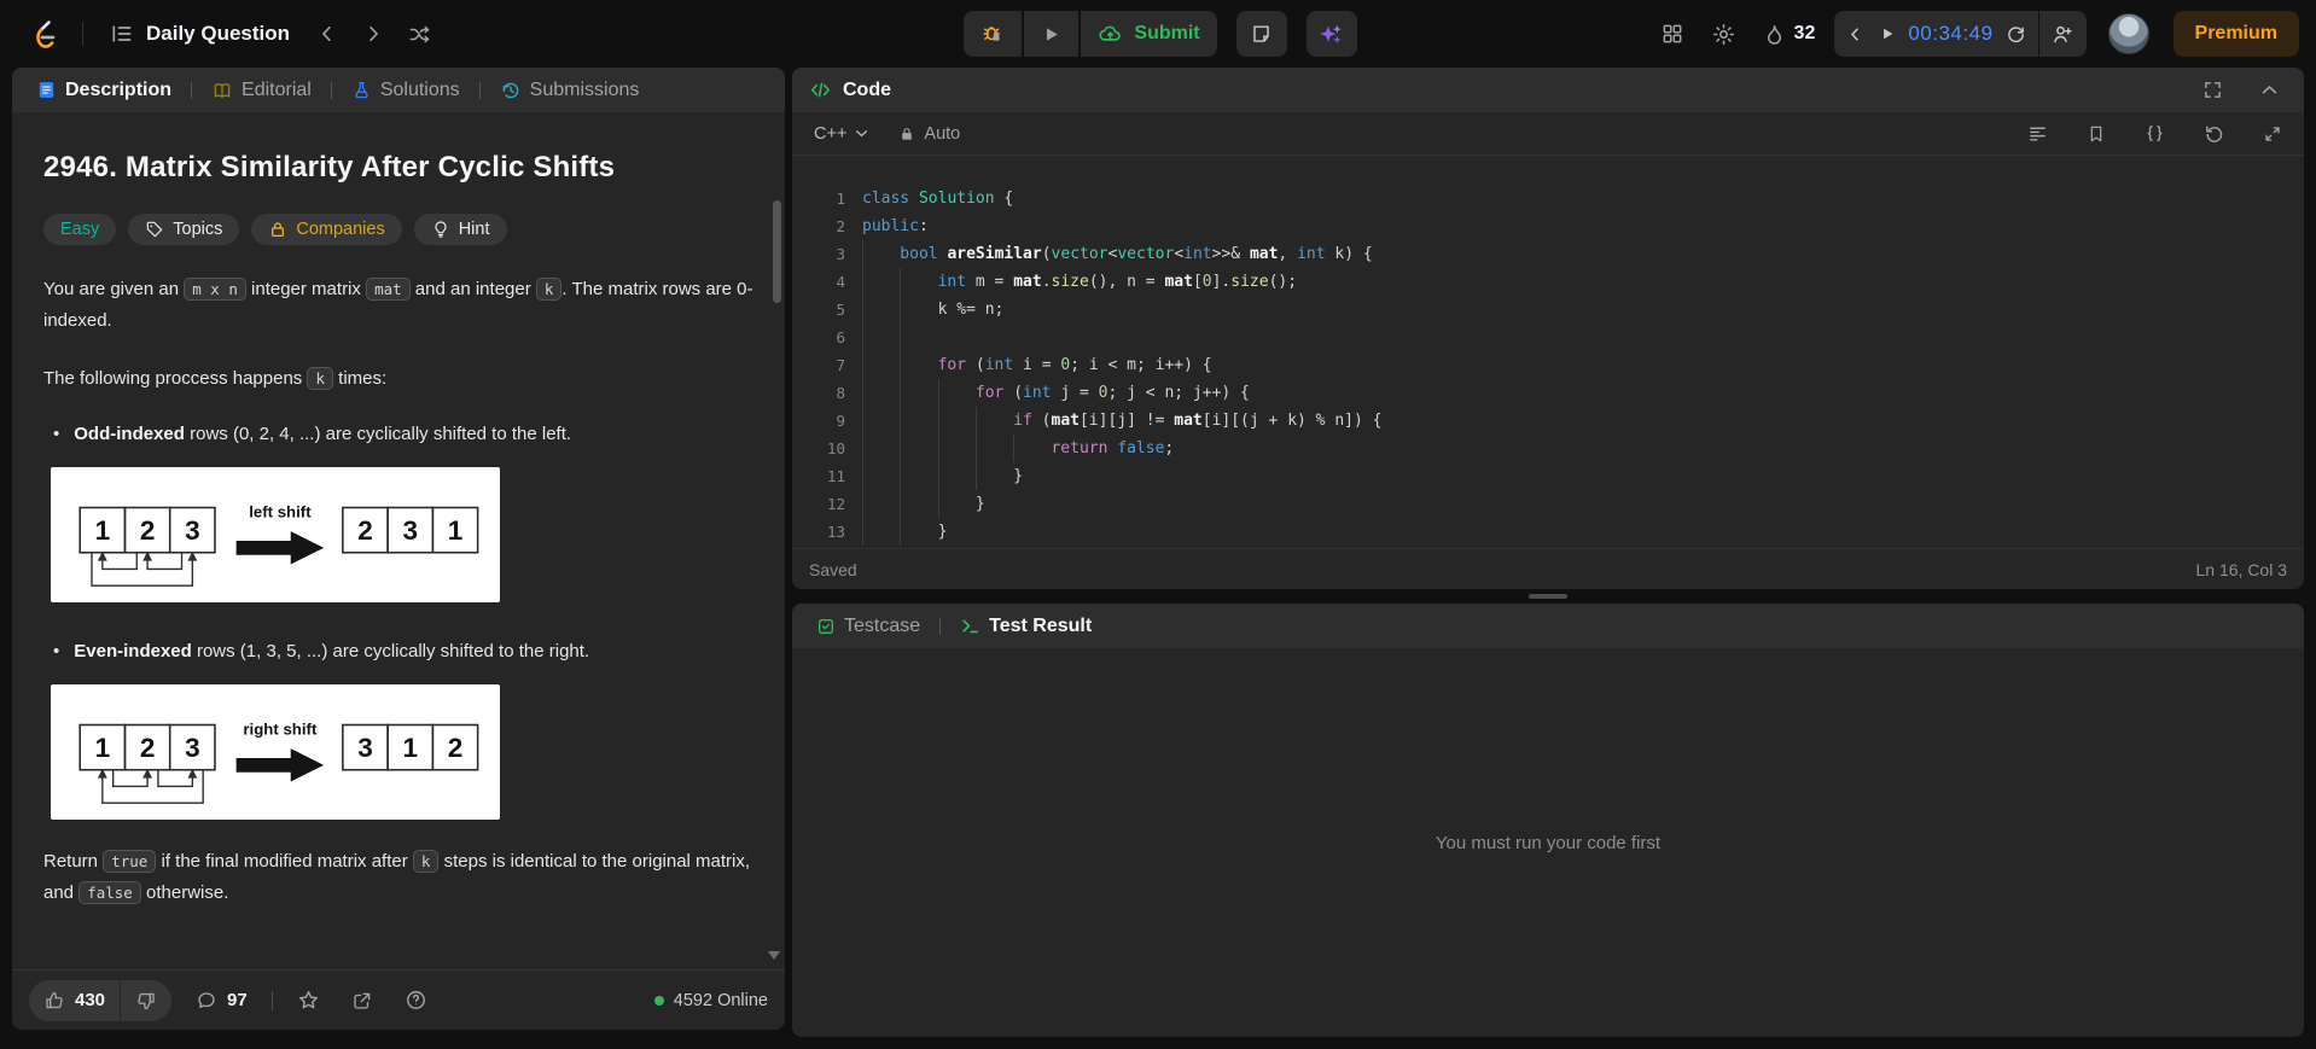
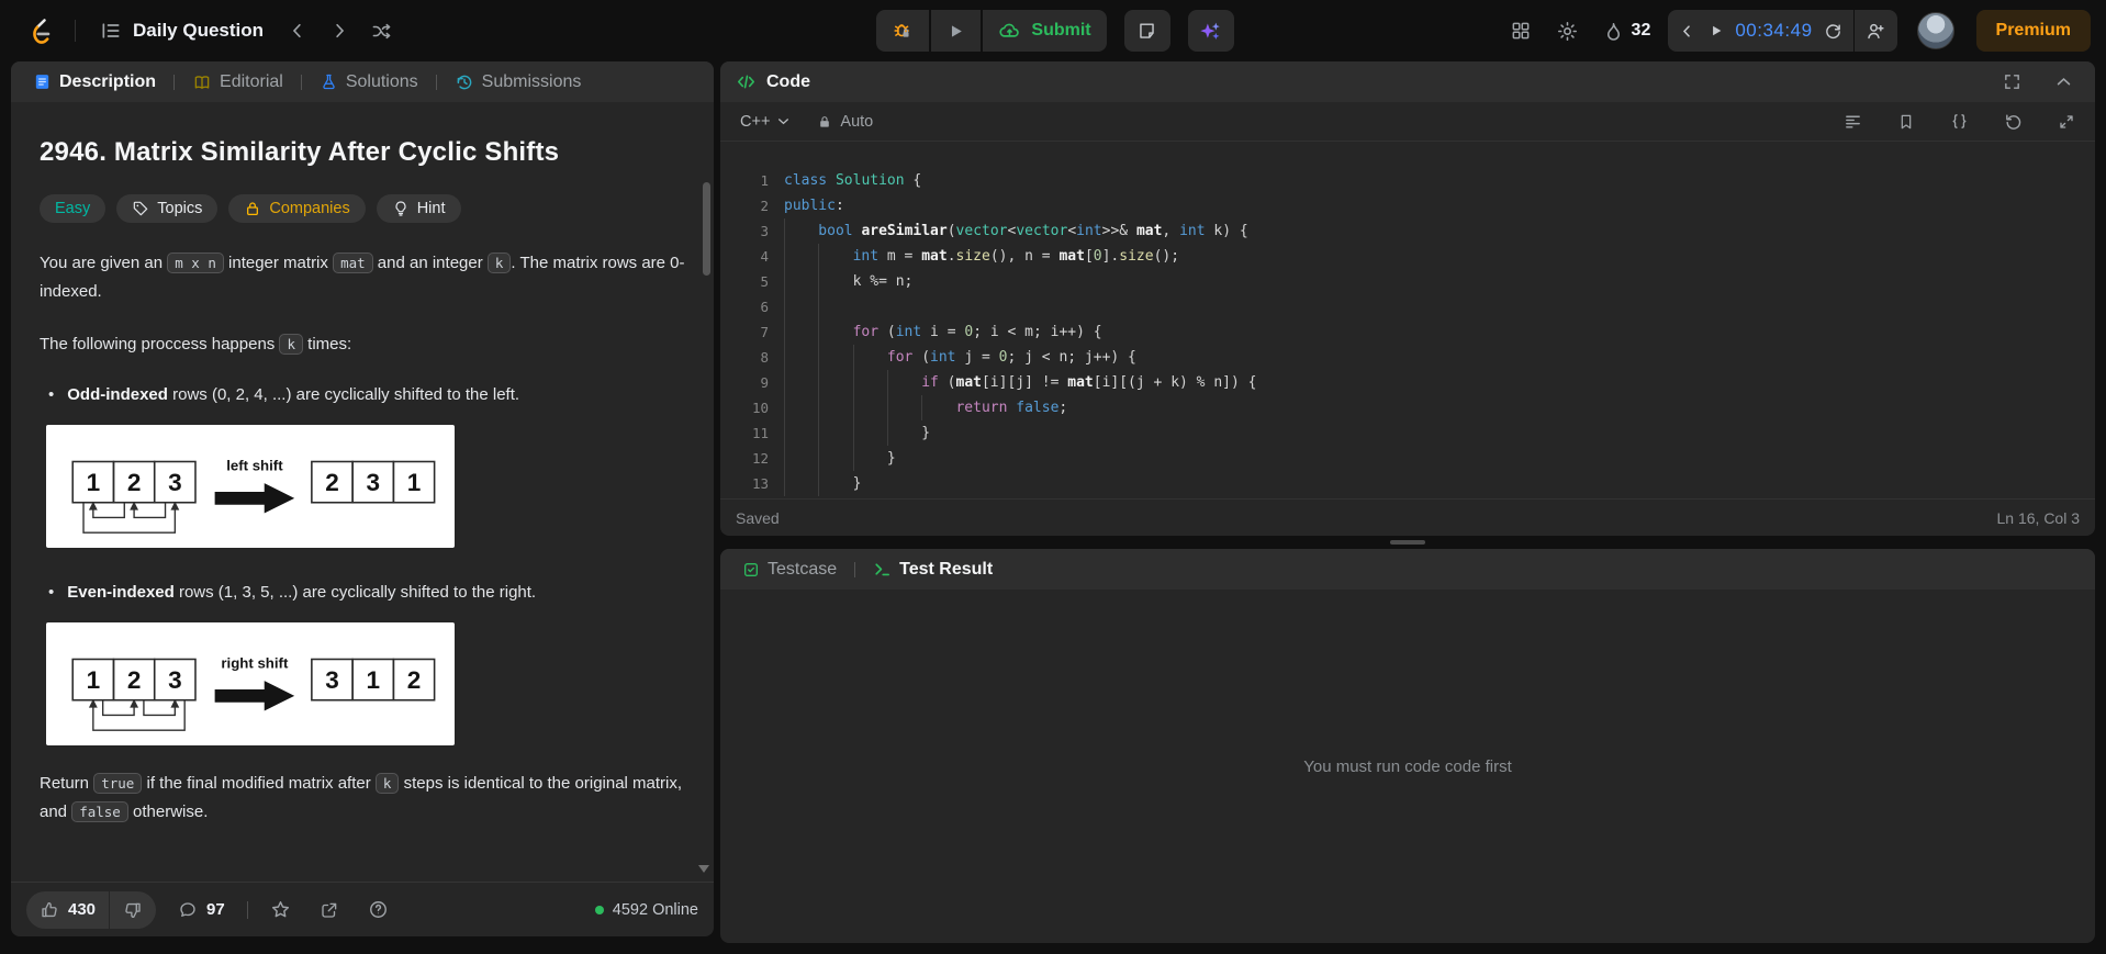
  Daily Question
  Submit
  32
  00:34:49
  Premium
  Description
  Editorial
  Solutions
  Submissions
  2946. Matrix Similarity After Cyclic Shifts
  Easy
  Topics
  Companies
  Hint
  You are given an m x n integer matrix mat and an integer k . The matrix rows are 0-indexed.
  The following proccess happens k times:
  Odd-indexed rows (0, 2, 4, ...) are cyclically shifted to the left.
  1
  2
  3
  2
  3
  1
  left shift
  Even-indexed rows (1, 3, 5, ...) are cyclically shifted to the right.
  1
  2
  3
  3
  1
  2
  right shift
  Return true if the final modified matrix after k steps is identical to the original matrix, and false otherwise.
  430
  97
  4592 Online
  Code
  C++
  Auto
  1
  class Solution {
  2
  public:
  3
  bool areSimilar(vector<vector<int>>& mat, int k) {
  4
  int m = mat.size(), n = mat[0].size();
  5
  k %= n;
  6
  7
  for (int i = 0; i < m; i++) {
  8
  for (int j = 0; j < n; j++) {
  9
  if (mat[i][j] != mat[i][(j + k) % n]) {
  10
  return false;
  11
  }
  12
  }
  13
  }
  Saved
  Ln 16, Col 3
  Testcase
  Test Result
- You must run your code first
+ You must run code code first
